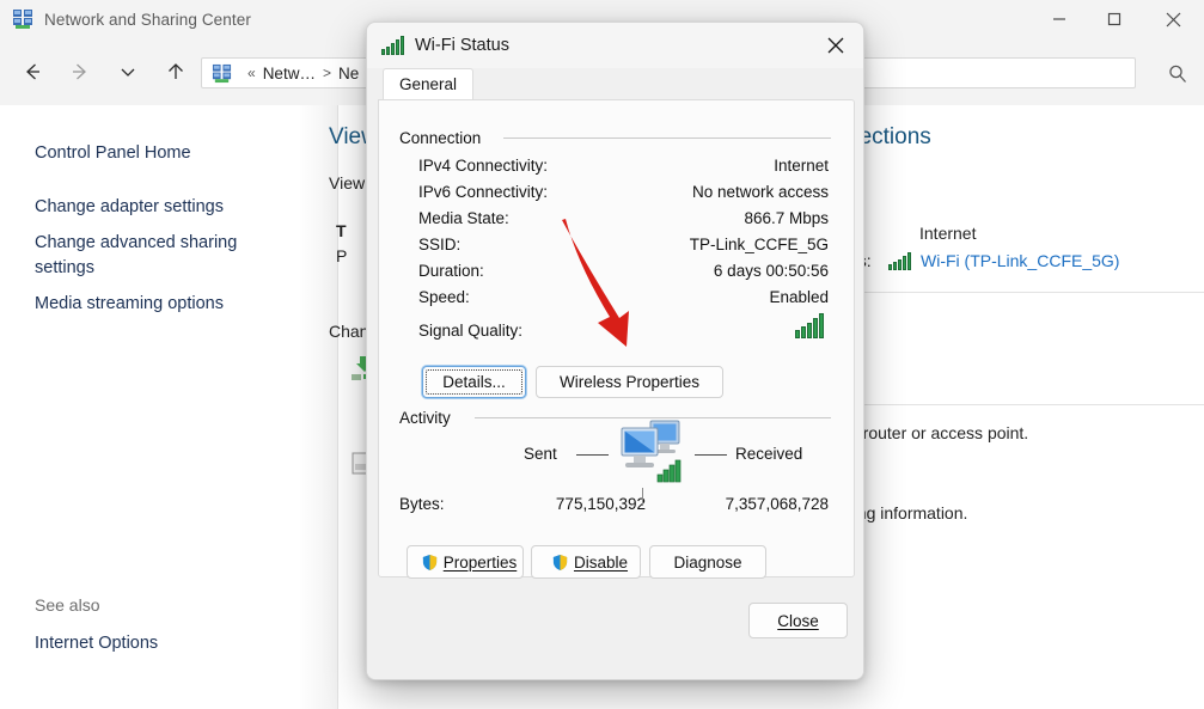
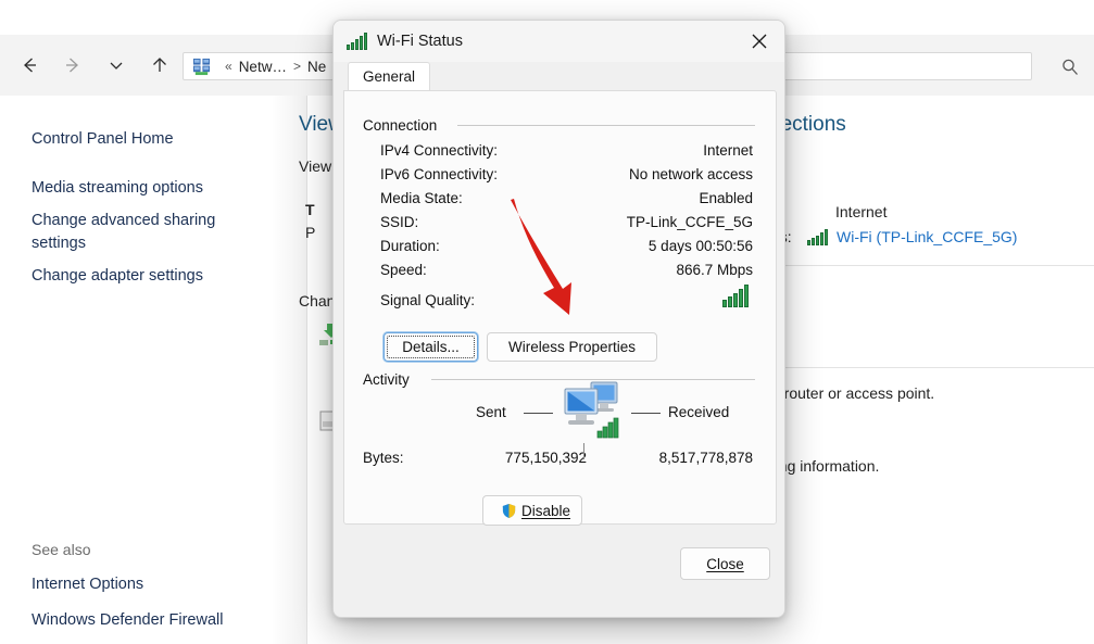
- Network and Sharing Center
  «
  Netw…
  >
  Ne
  Control Panel Home
- Change adapter settings
+ Media streaming options
  Change advanced sharing
  settings
- Media streaming options
+ Change adapter settings
  See also
  Internet Options
+ Windows Defender Firewall
  Vie
  ections
  View
  T
  P
  Chan
  Internet
  Wi-Fi (TP-Link_CCFE_5G)
  router or access point.
  g information.
  Wi-Fi Status
  General
  Connection
  IPv4 Connectivity:
  Internet
  IPv6 Connectivity:
  No network access
  Media State:
- 866.7 Mbps
+ Enabled
  SSID:
  TP-Link_CCFE_5G
  Duration:
- 6 days 00:50:56
+ 5 days 00:50:56
  Speed:
- Enabled
+ 866.7 Mbps
  Signal Quality:
  Details...
  Wireless Properties
  Activity
  Sent
  Received
  Bytes:
  775,150,39
- 7,357,068,728
+ 8,517,778,878
- Properties
  Disable
- Diagnose
  Close
